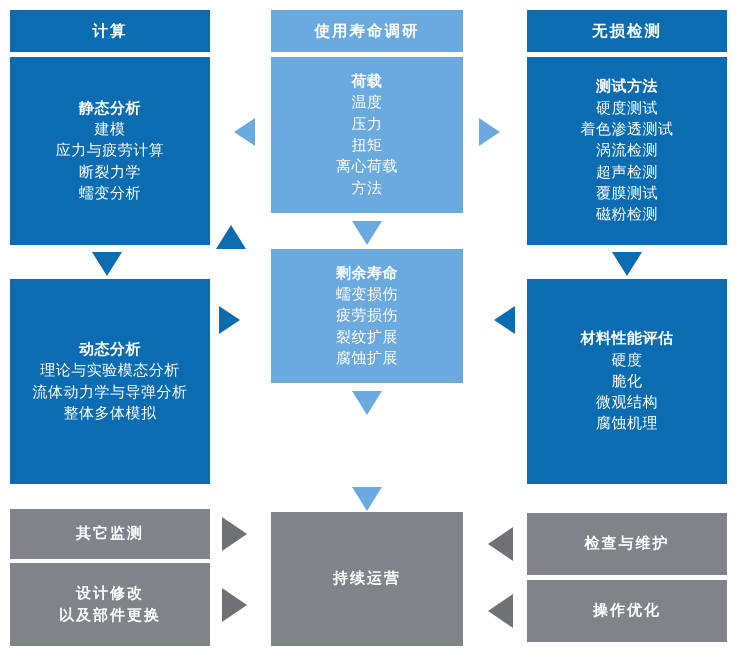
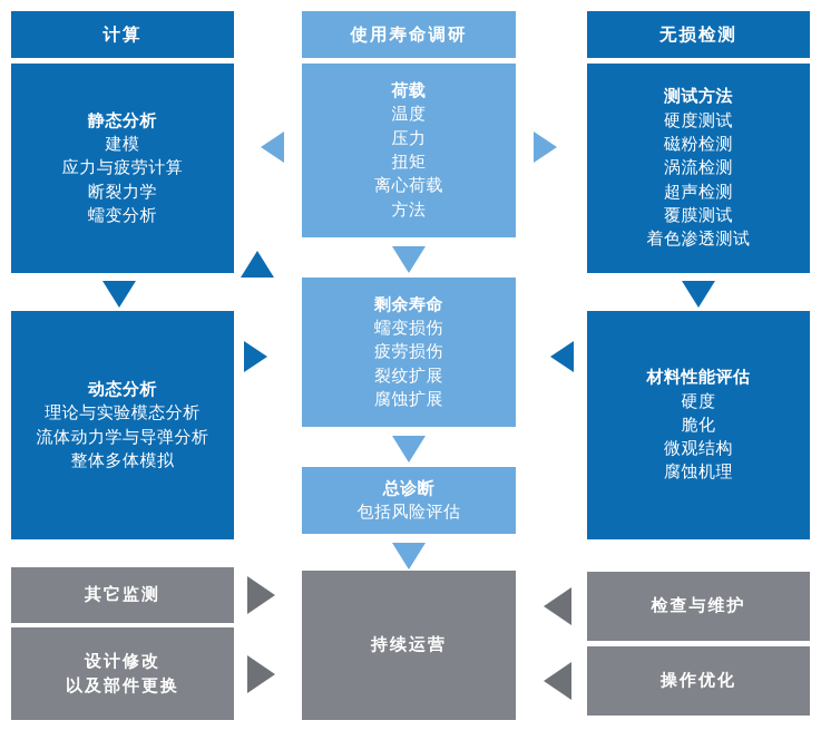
  计算
  静态分析
  建模
  应力与疲劳计算
  断裂力学
  蠕变分析
  动态分析
  理论与实验模态分析
  流体动力学与导弹分析
  整体多体模拟
  其它监测
  设计修改
  以及部件更换
  使用寿命调研
  荷载
  温度
  压力
  扭矩
  离心荷载
  方法
  剩余寿命
  蠕变损伤
  疲劳损伤
  裂纹扩展
  腐蚀扩展
+ 总诊断
+ 包括风险评估
  持续运营
  无损检测
  测试方法
  硬度测试
- 着色渗透测试
+ 磁粉检测
  涡流检测
  超声检测
  覆膜测试
- 磁粉检测
+ 着色渗透测试
  材料性能评估
  硬度
  脆化
  微观结构
  腐蚀机理
  检查与维护
  操作优化
